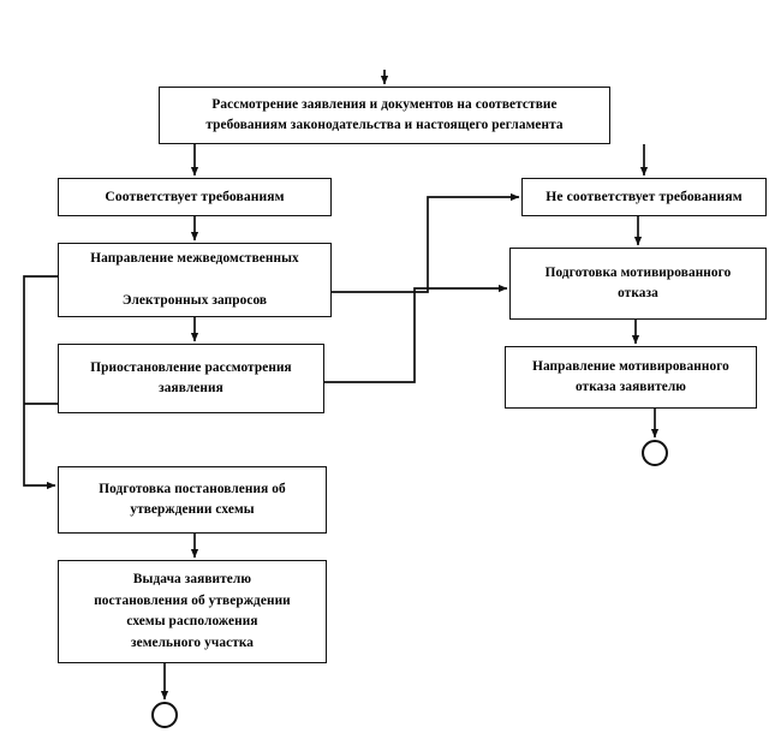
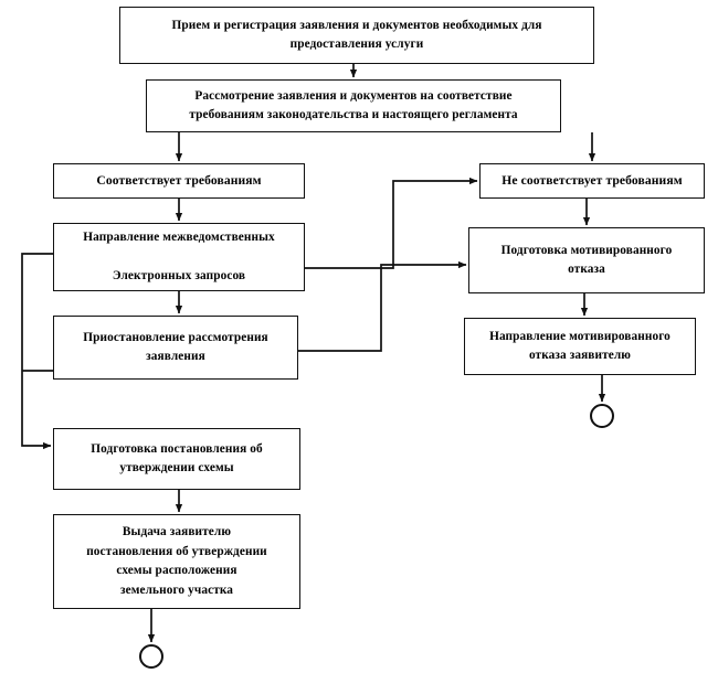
+ Прием и регистрация заявления и документов необходимых для
+ предоставления услуги
  Рассмотрение заявления и документов на соответствие
  требованиям законодательства и настоящего регламента
  Соответствует требованиям
  Не соответствует требованиям
  Направление межведомственных
  Электронных запросов
  Подготовка мотивированного
  отказа
  Приостановление рассмотрения
  заявления
  Направление мотивированного
  отказа заявителю
  Подготовка постановления об
  утверждении схемы
  Выдача заявителю
  постановления об утверждении
  схемы расположения
  земельного участка
